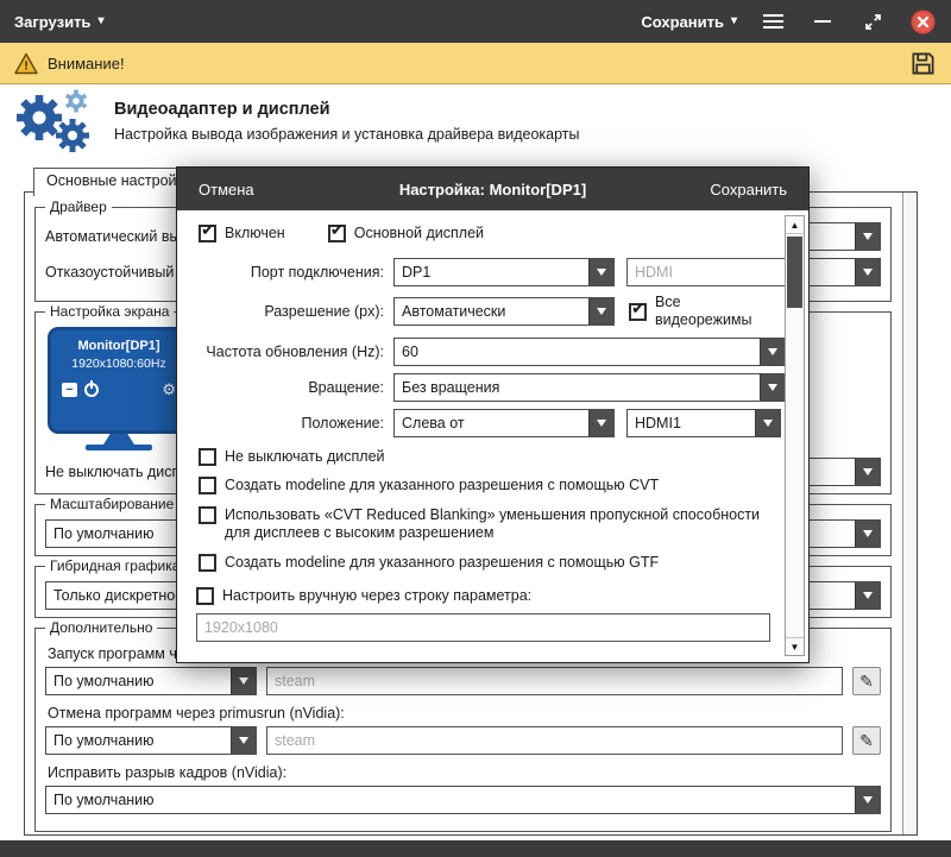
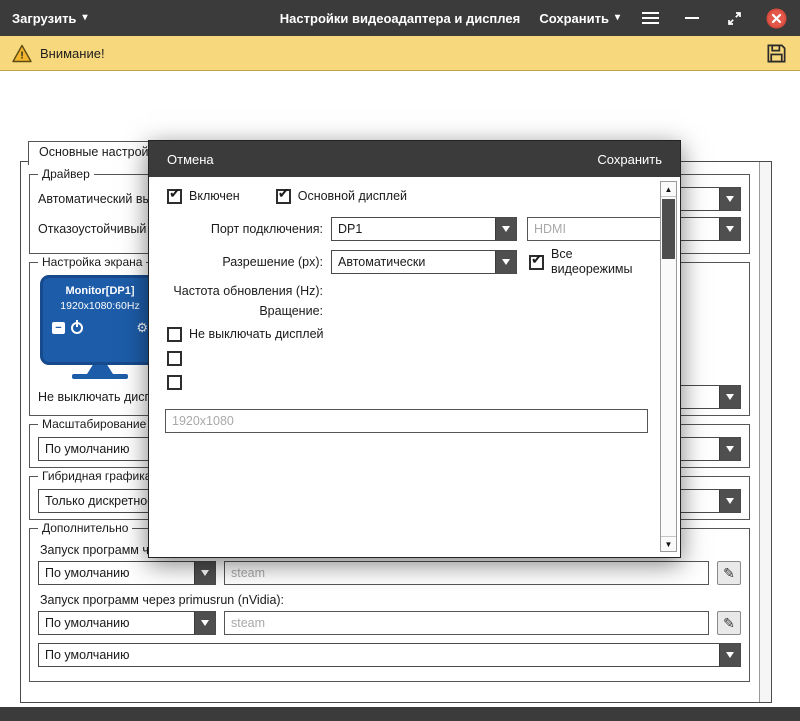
  Загрузить
  ▾
+ Настройки видеоадаптера и дисплея
  Сохранить
  ▾
  !
  Внимание!
- Видеоадаптер и дисплей
- Настройка вывода изображения и установка драйвера видеокарты
  Основные настрой
  Драйвер
  Автоматический вы
  Отказоустойчивый
  Настройка экрана
  Monitor[DP1]
  1920x1080:60Hz
  −
  ⚙
  Не выключать дис
  Масштабирование
  По умолчанию
  Гибридная график
  Только дискретно
  Дополнительно
  Запуск программ ч
  По умолчанию
  steam
  ✎
- Отмена программ через primusrun (nVidia):
+ Запуск программ через primusrun (nVidia):
  По умолчанию
  steam
  ✎
- Исправить разрыв кадров (nVidia):
  По умолчанию
  Отмена
- Настройка: Monitor[DP1]
  Сохранить
  ✔
  Включен
  ✔
  Основной дисплей
  Порт подключения:
  DP1
  HDMI
  Разрешение (px):
  Автоматически
  ✔
  Все видеорежимы
  Частота обновления (Hz):
- 60
  Вращение:
- Без вращения
- Положение:
- Слева от
- HDMI1
  Не выключать дисплей
- Создать modeline для указанного разрешения с помощью CVT
- Использовать «CVT Reduced Blanking» уменьшения пропускной способности для дисплеев с высоким разрешением
- Создать modeline для указанного разрешения с помощью GTF
- Настроить вручную через строку параметра:
  1920x1080
  ▲
  ▼
